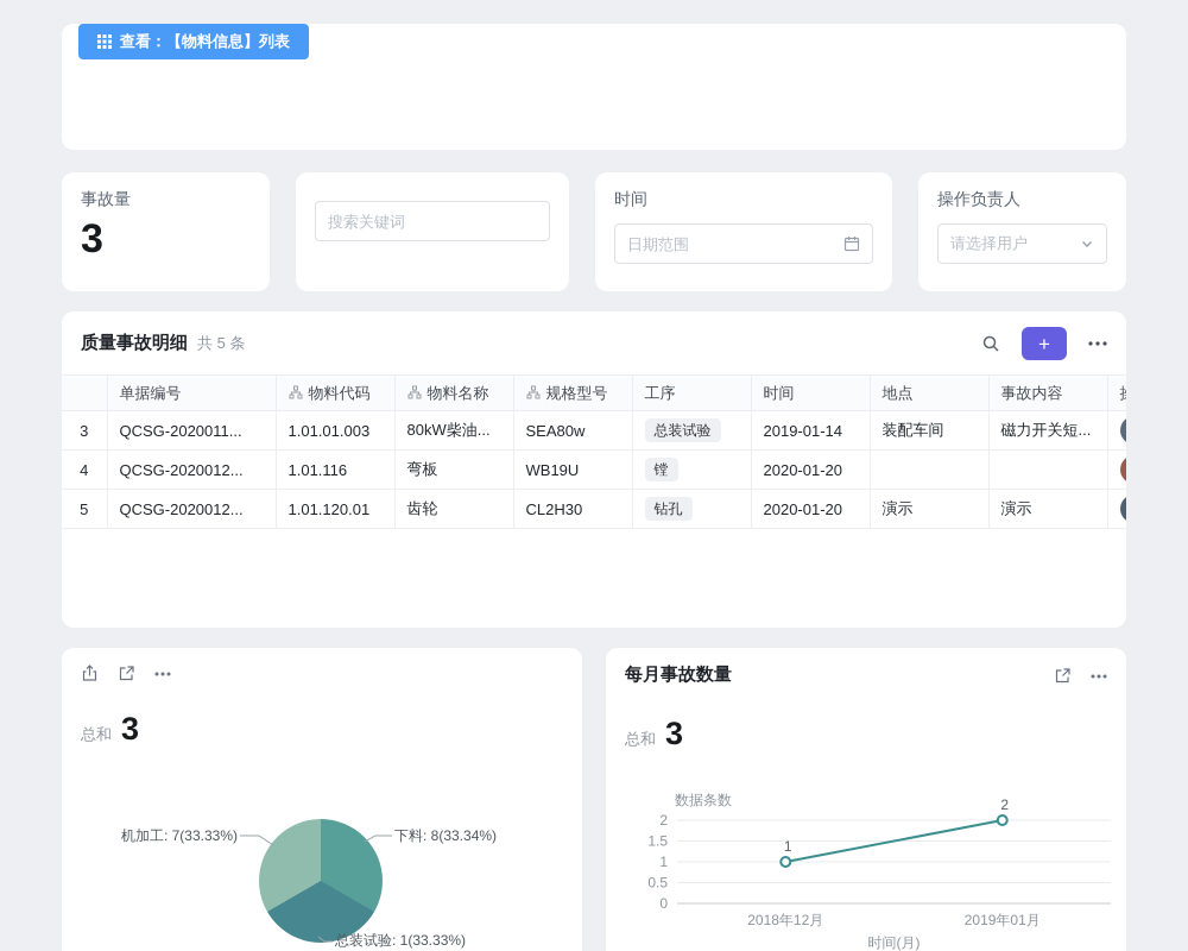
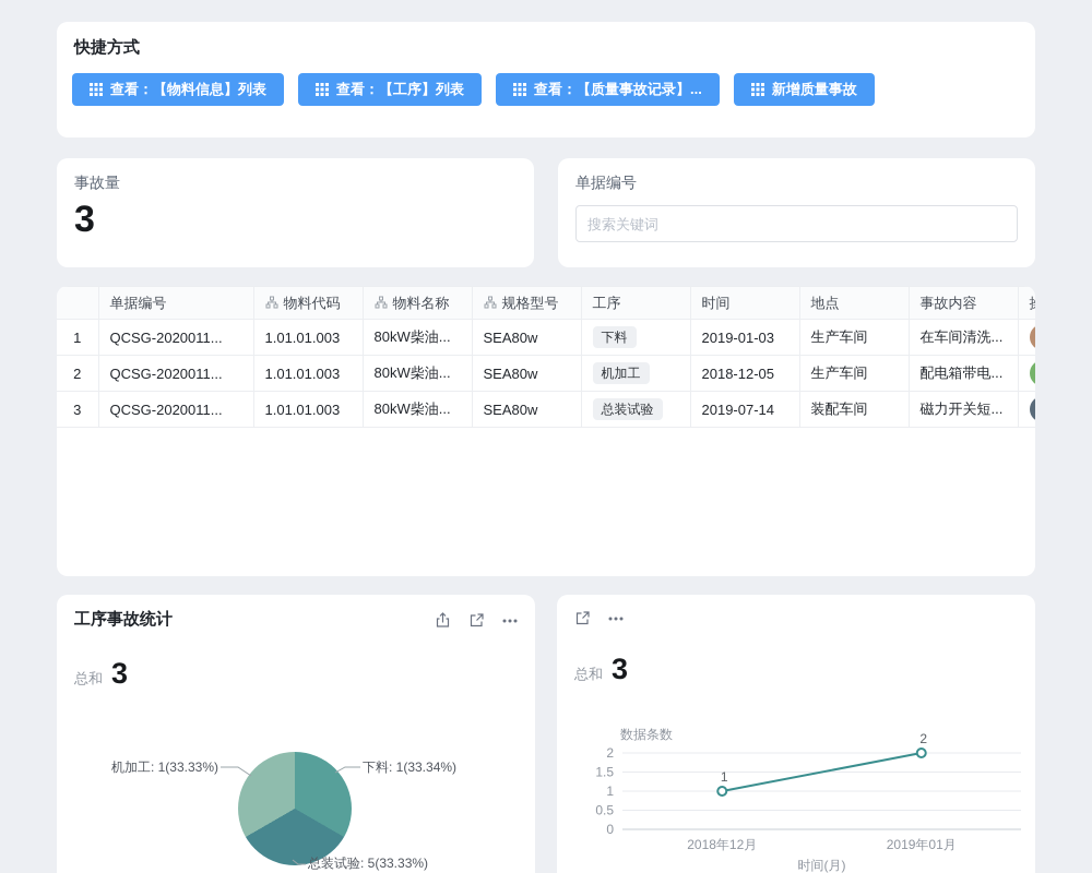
+ 快捷方式
  查看：【物料信息】列表
+ 查看：【工序】列表
+ 查看：【质量事故记录】...
+ 新增质量事故
  事故量
  3
+ 单据编号
  搜索关键词
- 时间
- 日期范围
- 操作负责人
- 请选择用户
- 质量事故明细
- 共 5 条
- +
  	单据编号	物料代码	物料名称	规格型号	工序	时间	地点	事故内容
+ 1	QCSG-2020011...	1.01.01.003	80kW柴油...	SEA80w	下料	2019-01-03	生产车间	在车间清洗...
+ 2	QCSG-2020011...	1.01.01.003	80kW柴油...	SEA80w	机加工	2018-12-05	生产车间	配电箱带电...
- 3	QCSG-2020011...	1.01.01.003	80kW柴油...	SEA80w	总装试验	2019-01-14	装配车间	磁力开关短...
+ 3	QCSG-2020011...	1.01.01.003	80kW柴油...	SEA80w	总装试验	2019-07-14	装配车间	磁力开关短...
- 4	QCSG-2020012...	1.01.116	弯板	WB19U	镗	2020-01-20
- 5	QCSG-2020012...	1.01.120.01	齿轮	CL2H30	钻孔	2020-01-20	演示	演示
- 机加工: 7(33.33%)
+ 机加工: 1(33.33%)
- 下料: 8(33.34%)
+ 下料: 1(33.34%)
- 总装试验: 1(33.33%)
+ 总装试验: 5(33.33%)
+ 工序事故统计
  总和
  3
  0
  0.5
  1
  1.5
  2
  1
  2018年12月
  2
  2019年01月
  数据条数
  时间(月)
- 每月事故数量
  总和
  3
